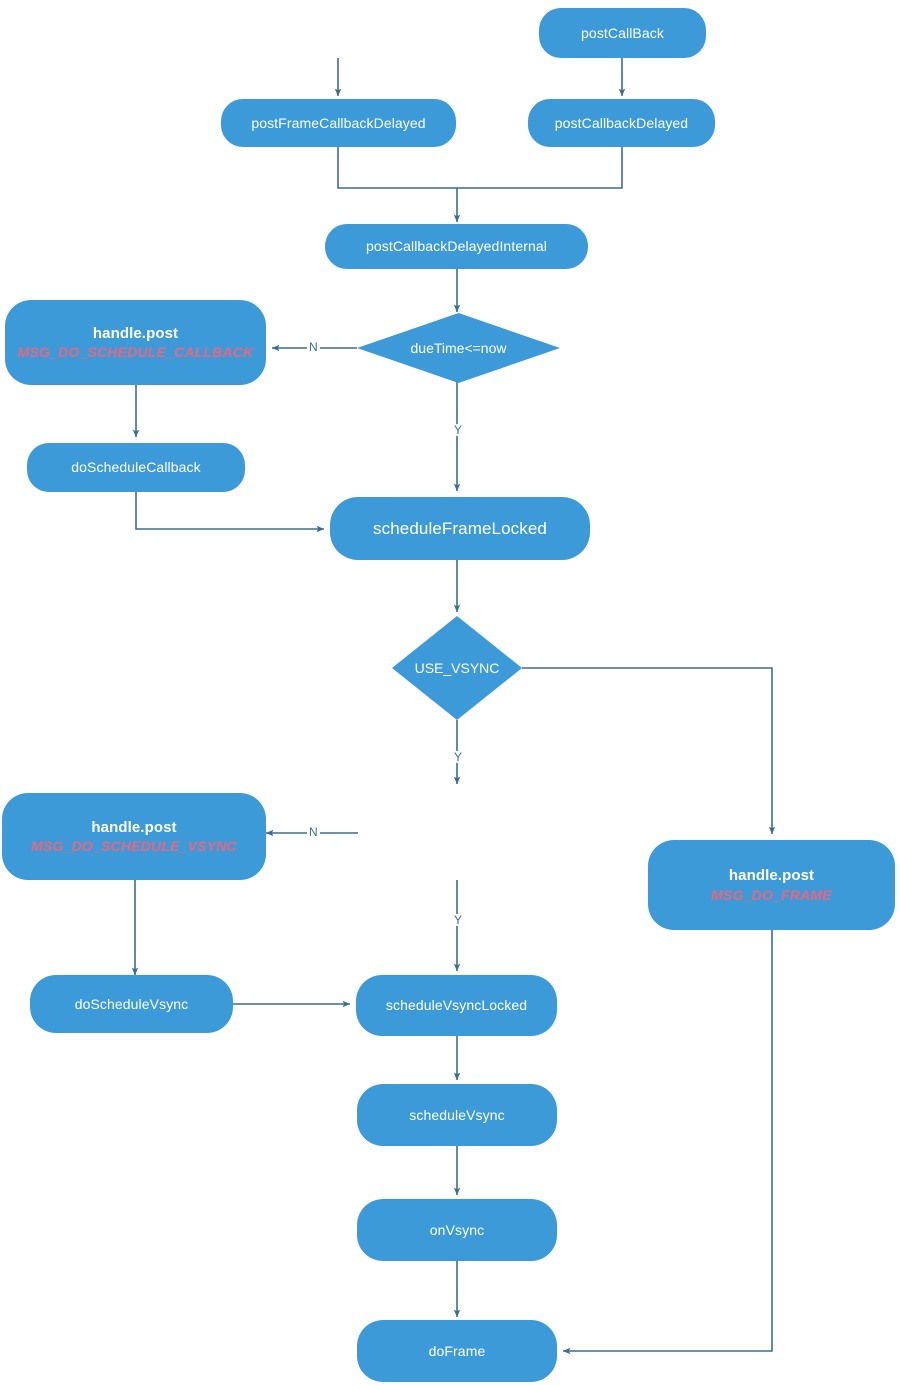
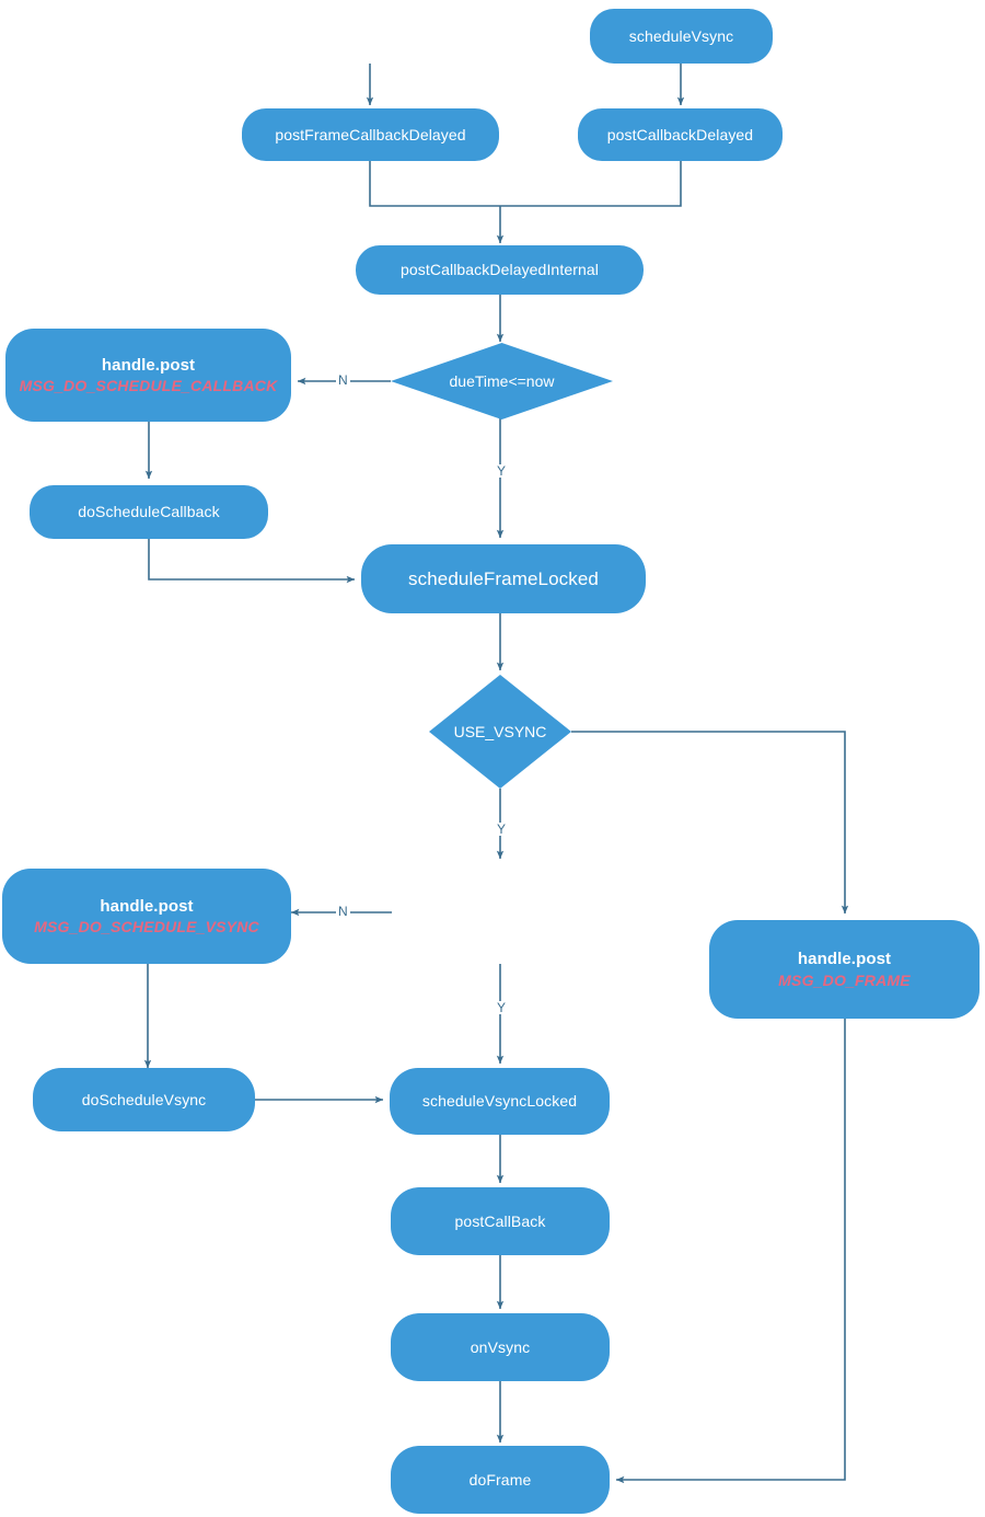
- postCallBack
+ scheduleVsync
  postFrameCallbackDelayed
  postCallbackDelayed
  postCallbackDelayedInternal
  handle.post
  MSG_DO_SCHEDULE_CALLBACK
  doScheduleCallback
  scheduleFrameLocked
  handle.post
  MSG_DO_SCHEDULE_VSYNC
  doScheduleVsync
  scheduleVsyncLocked
  handle.post
  MSG_DO_FRAME
- scheduleVsync
+ postCallBack
  onVsync
  doFrame
  dueTime<=now
  USE_VSYNC
  N
  Y
  Y
  N
  Y
